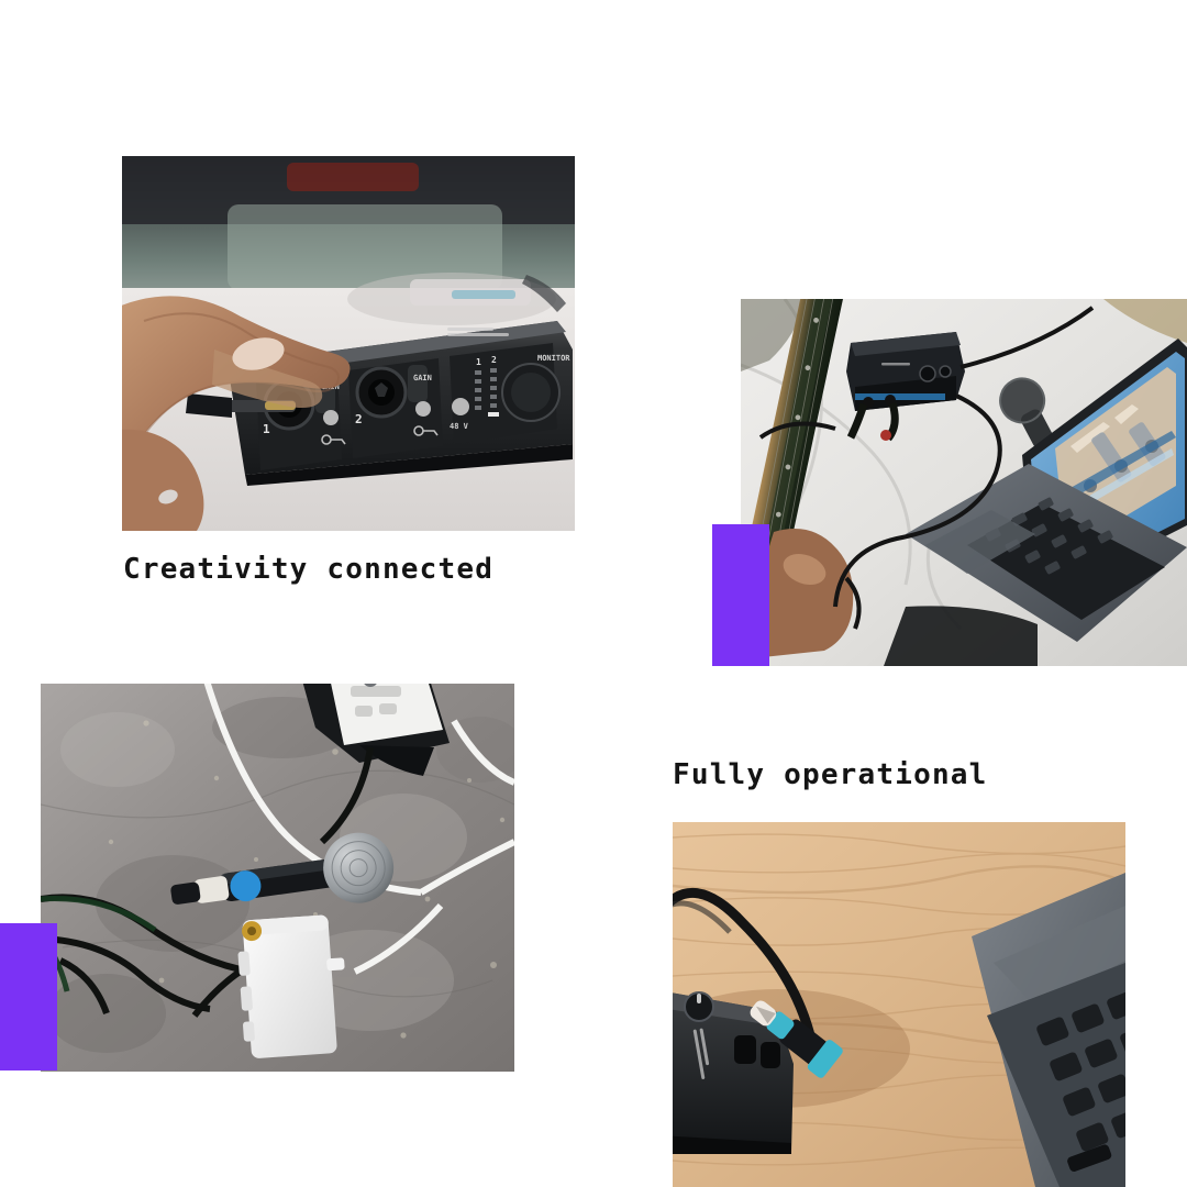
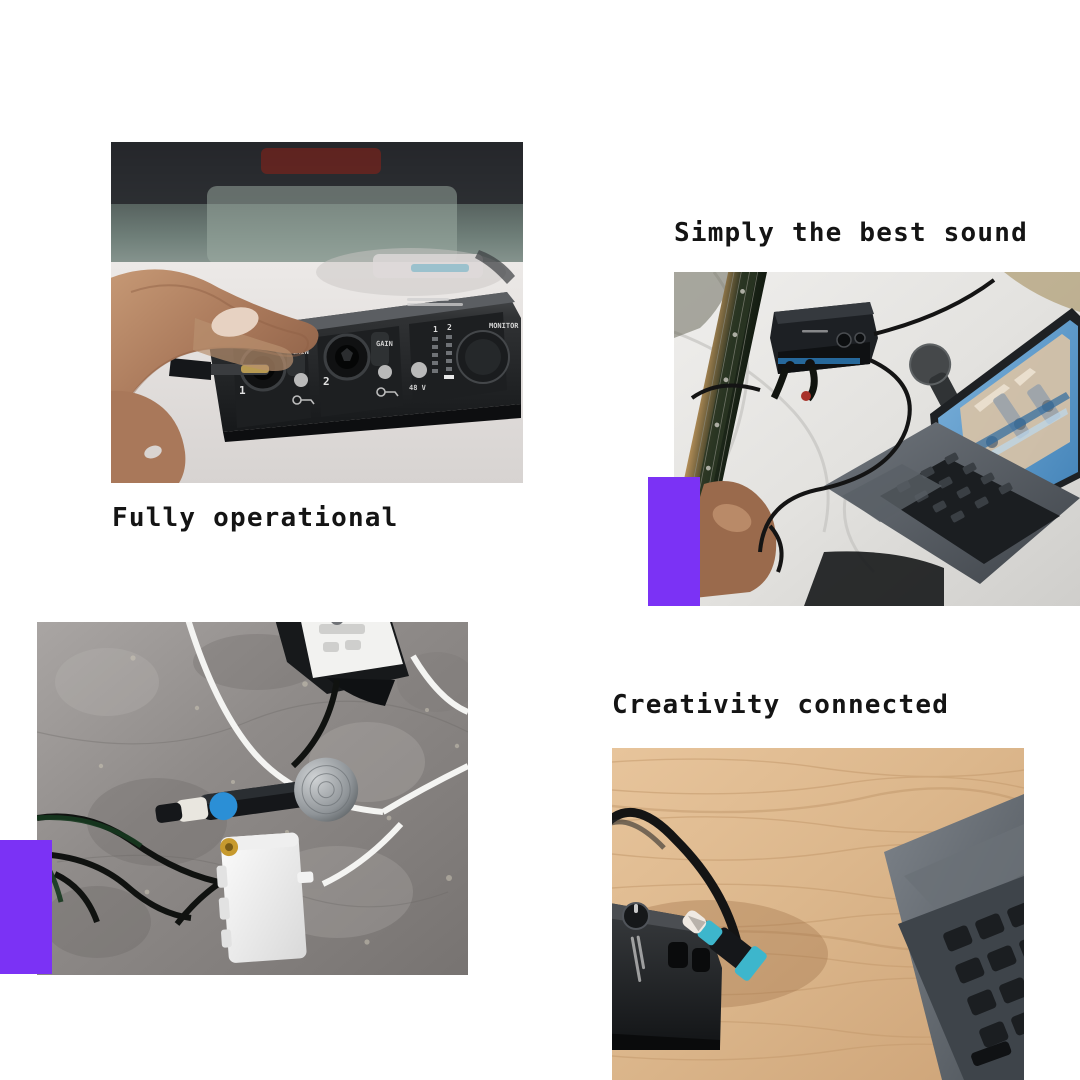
  1
  GAIN
  2
  48 V
  1
  2
  MONITOR
- Creativity connected
+ Fully operational
+ Simply the best sound
- Fully operational
+ Creativity connected
